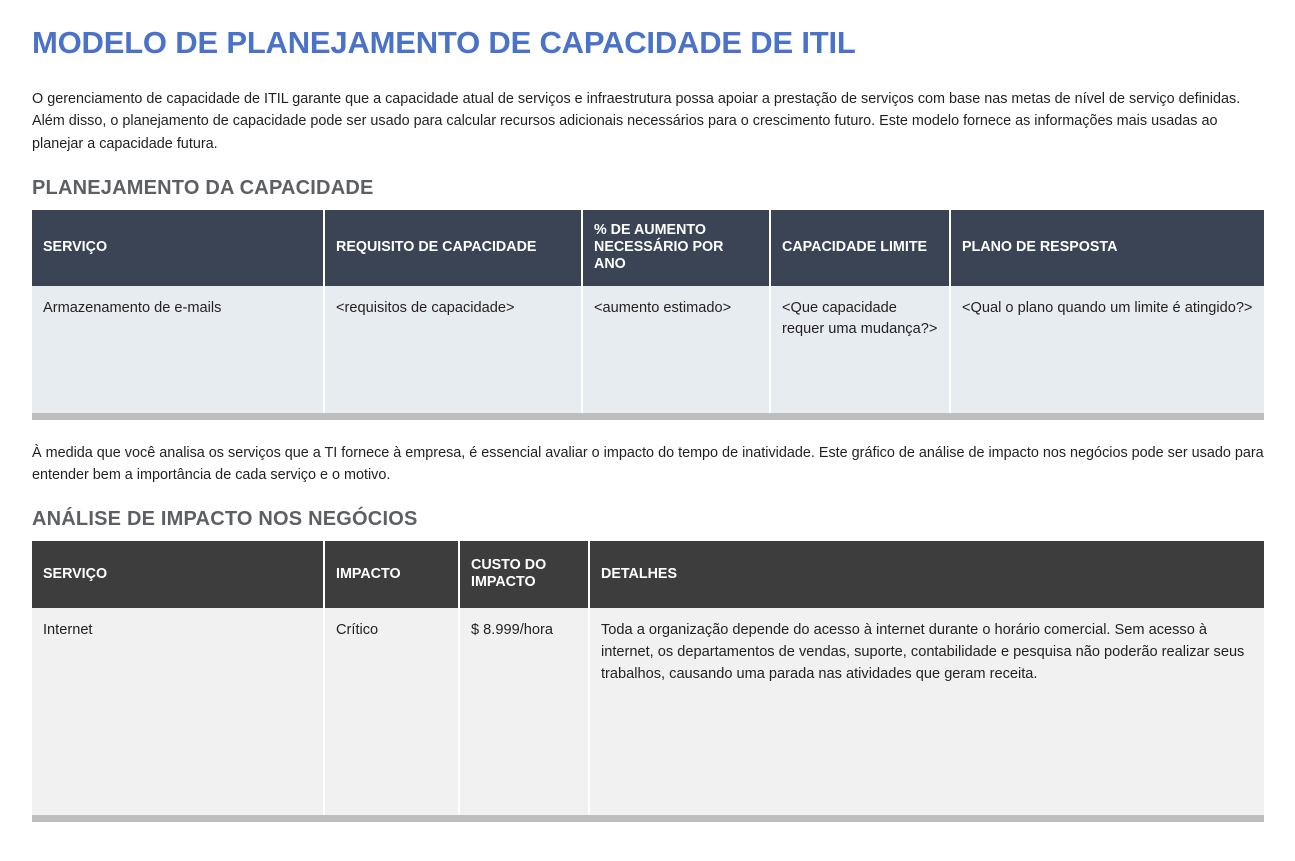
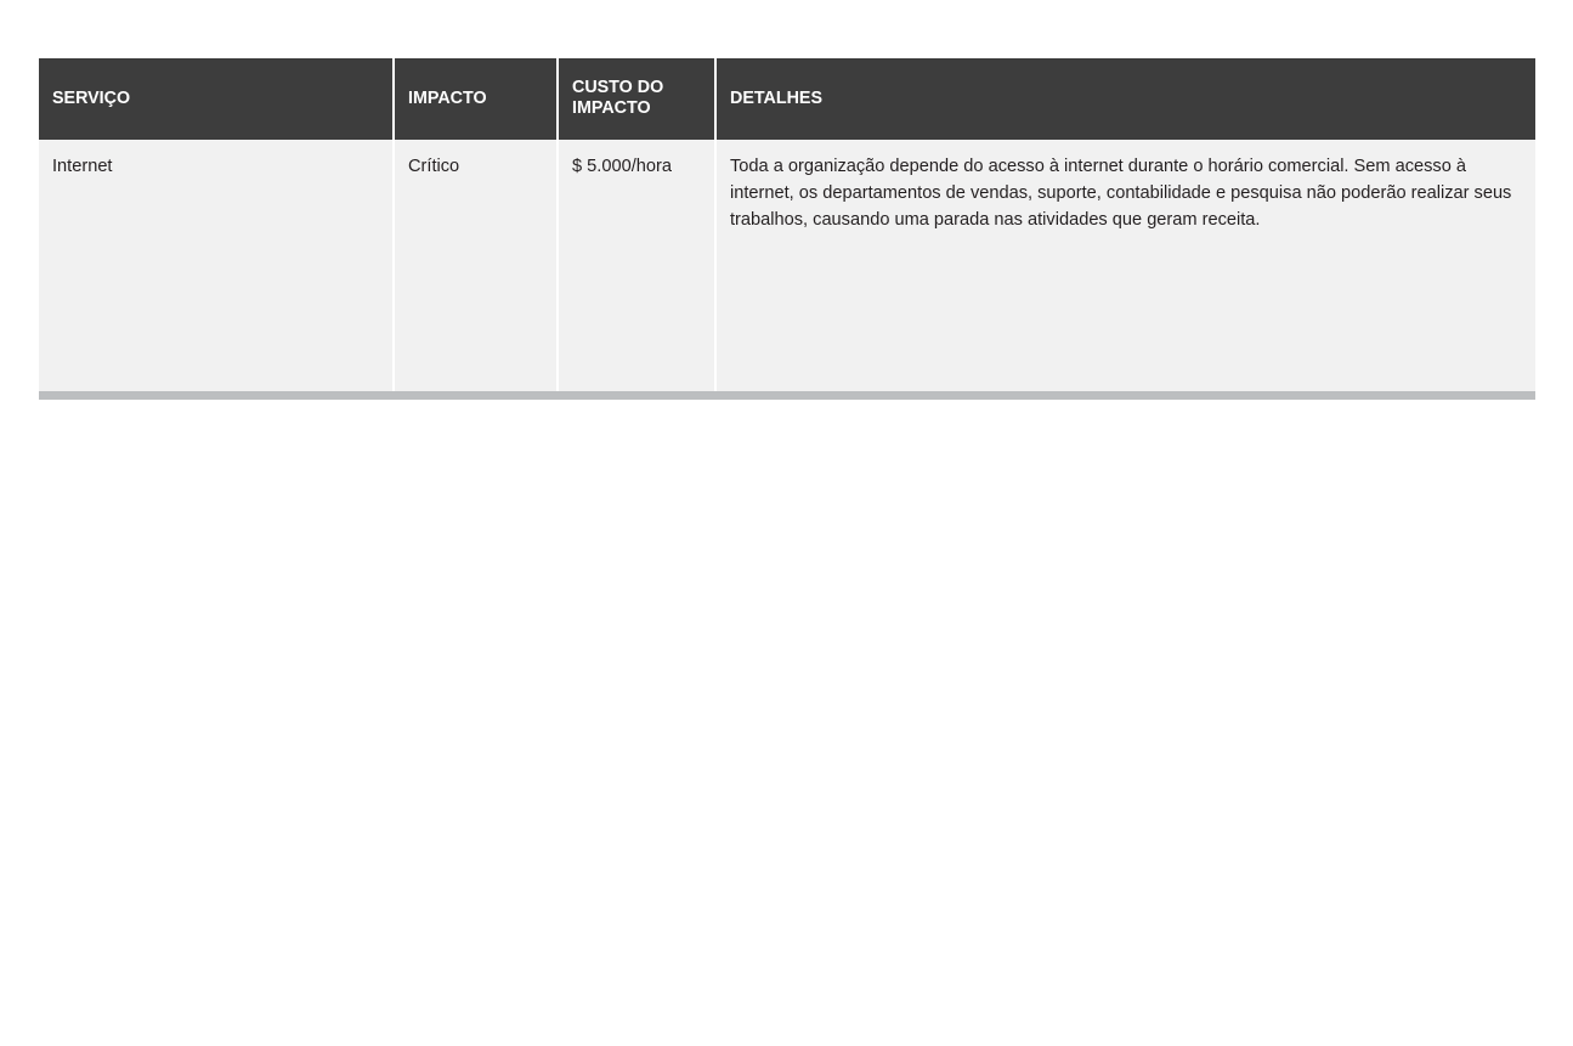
- MODELO DE PLANEJAMENTO DE CAPACIDADE DE ITIL
- O gerenciamento de capacidade de ITIL garante que a capacidade atual de serviços e infraestrutura possa apoiar a prestação de serviços com base nas metas de nível de serviço definidas. Além disso, o planejamento de capacidade pode ser usado para calcular recursos adicionais necessários para o crescimento futuro. Este modelo fornece as informações mais usadas ao planejar a capacidade futura.
- PLANEJAMENTO DA CAPACIDADE
- SERVIÇO	REQUISITO DE CAPACIDADE	% DE AUMENTO NECESSÁRIO POR ANO	CAPACIDADE LIMITE	PLANO DE RESPOSTA
- Armazenamento de e-mails	<requisitos de capacidade>	<aumento estimado>	<Que capacidade requer uma mudança?>	<Qual o plano quando um limite é atingido?>
- À medida que você analisa os serviços que a TI fornece à empresa, é essencial avaliar o impacto do tempo de inatividade. Este gráfico de análise de impacto nos negócios pode ser usado para entender bem a importância de cada serviço e o motivo.
- ANÁLISE DE IMPACTO NOS NEGÓCIOS
  SERVIÇO	IMPACTO	CUSTO DO IMPACTO	DETALHES
- Internet	Crítico	$ 8.999/hora	Toda a organização depende do acesso à internet durante o horário comercial. Sem acesso à internet, os departamentos de vendas, suporte, contabilidade e pesquisa não poderão realizar seus trabalhos, causando uma parada nas atividades que geram receita.
+ Internet	Crítico	$ 5.000/hora	Toda a organização depende do acesso à internet durante o horário comercial. Sem acesso à internet, os departamentos de vendas, suporte, contabilidade e pesquisa não poderão realizar seus trabalhos, causando uma parada nas atividades que geram receita.
